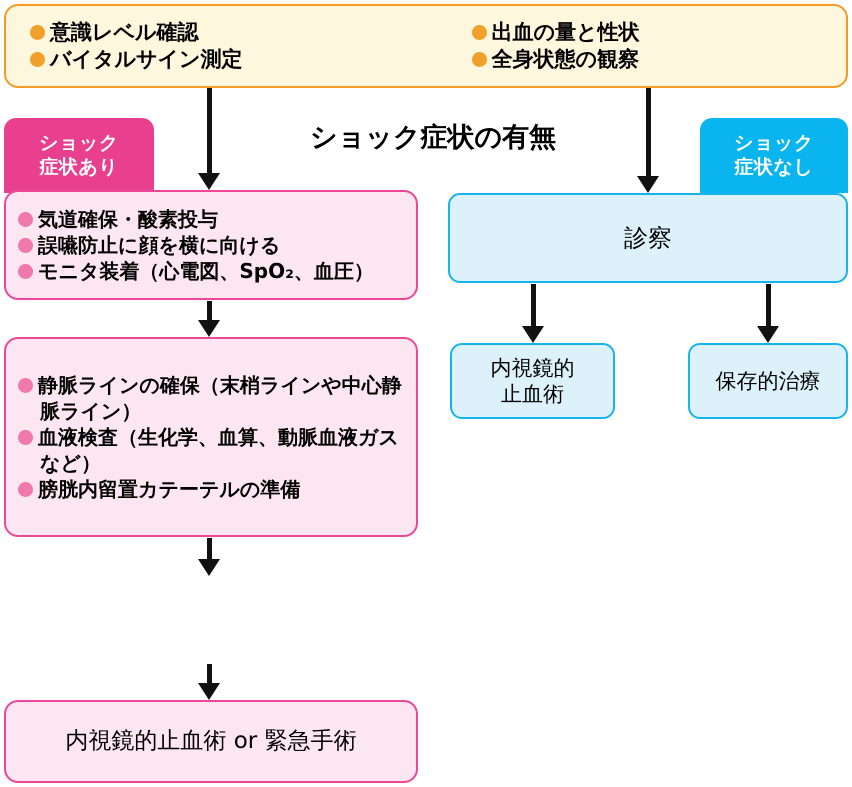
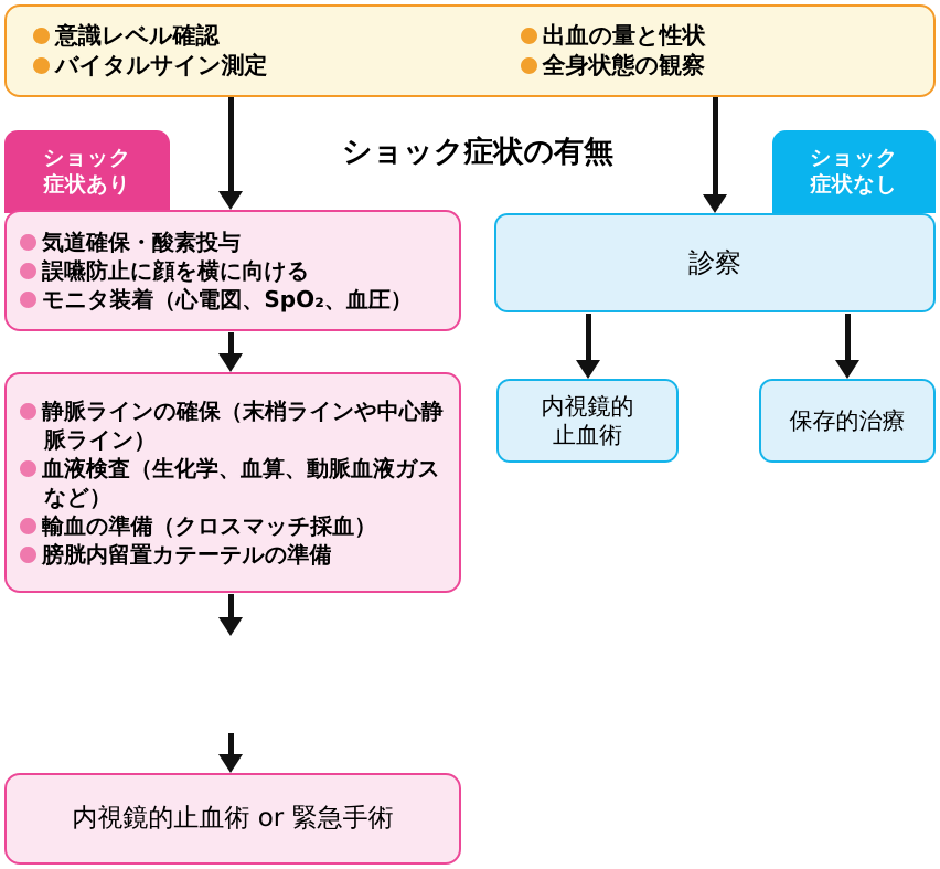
  意識レベル確認
  バイタルサイン測定
  出血の量と性状
  全身状態の観察
  ショック症状の有無
  ショック
  症状あり
  気道確保・酸素投与
  誤嚥防止に顔を横に向ける
  モニタ装着（心電図、SpO₂、血圧）
  静脈ラインの確保（末梢ラインや中心静脈ライン）
  血液検査（生化学、血算、動脈血液ガスなど）
+ 輸血の準備（クロスマッチ採血）
  膀胱内留置カテーテルの準備
  内視鏡的止血術 or 緊急手術
  ショック
  症状なし
  診察
  内視鏡的
  止血術
  保存的治療
